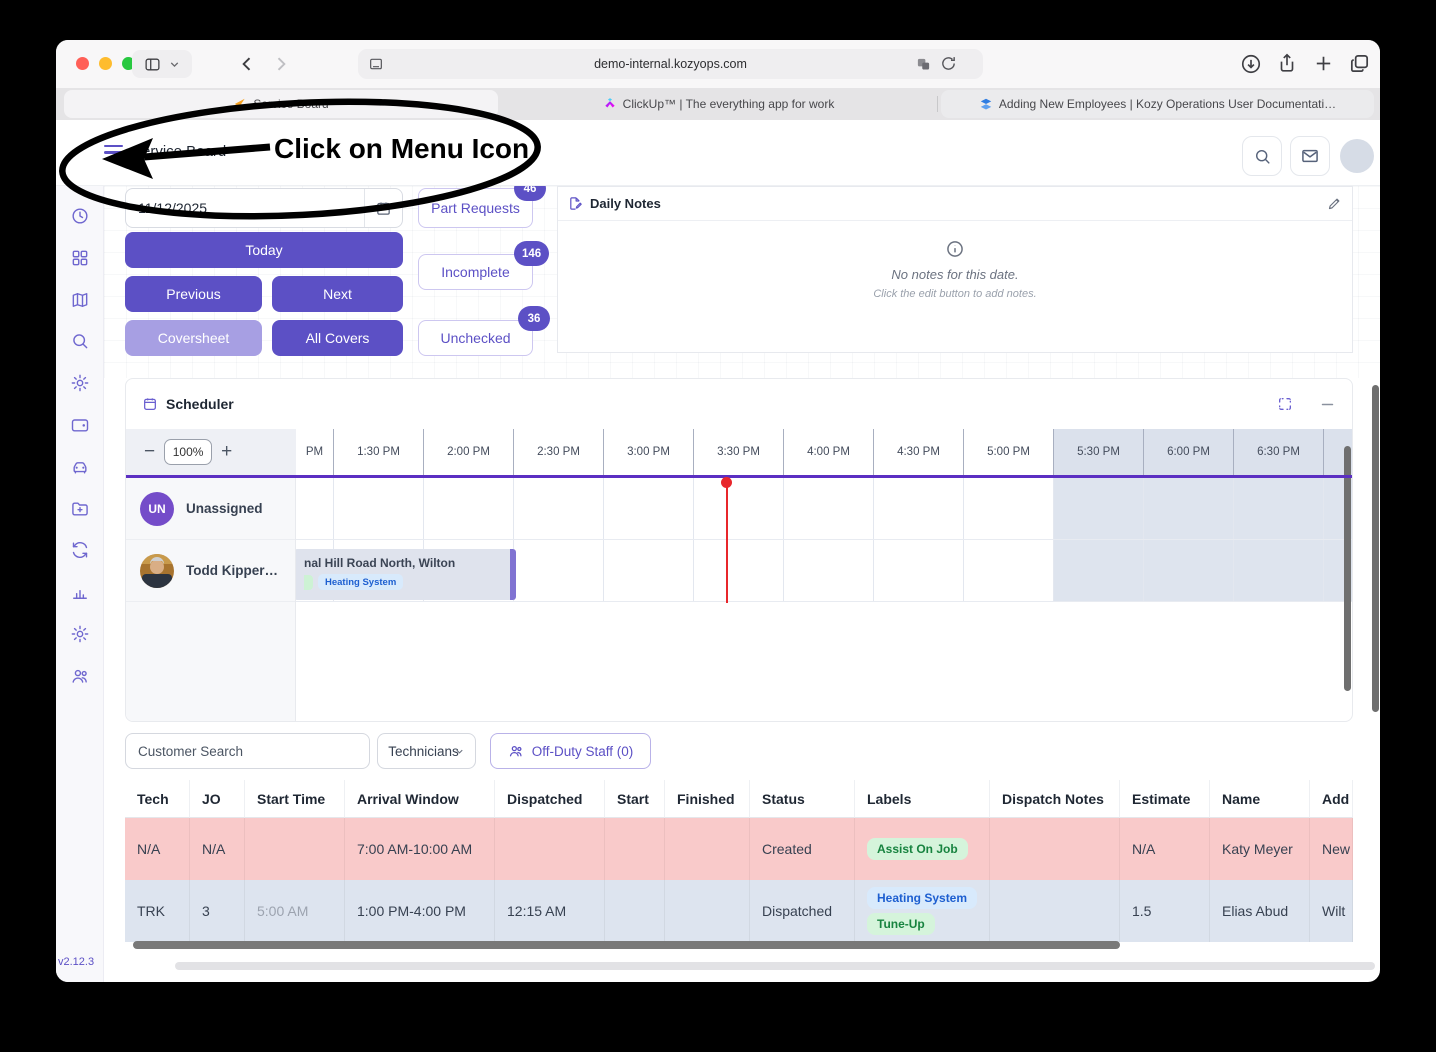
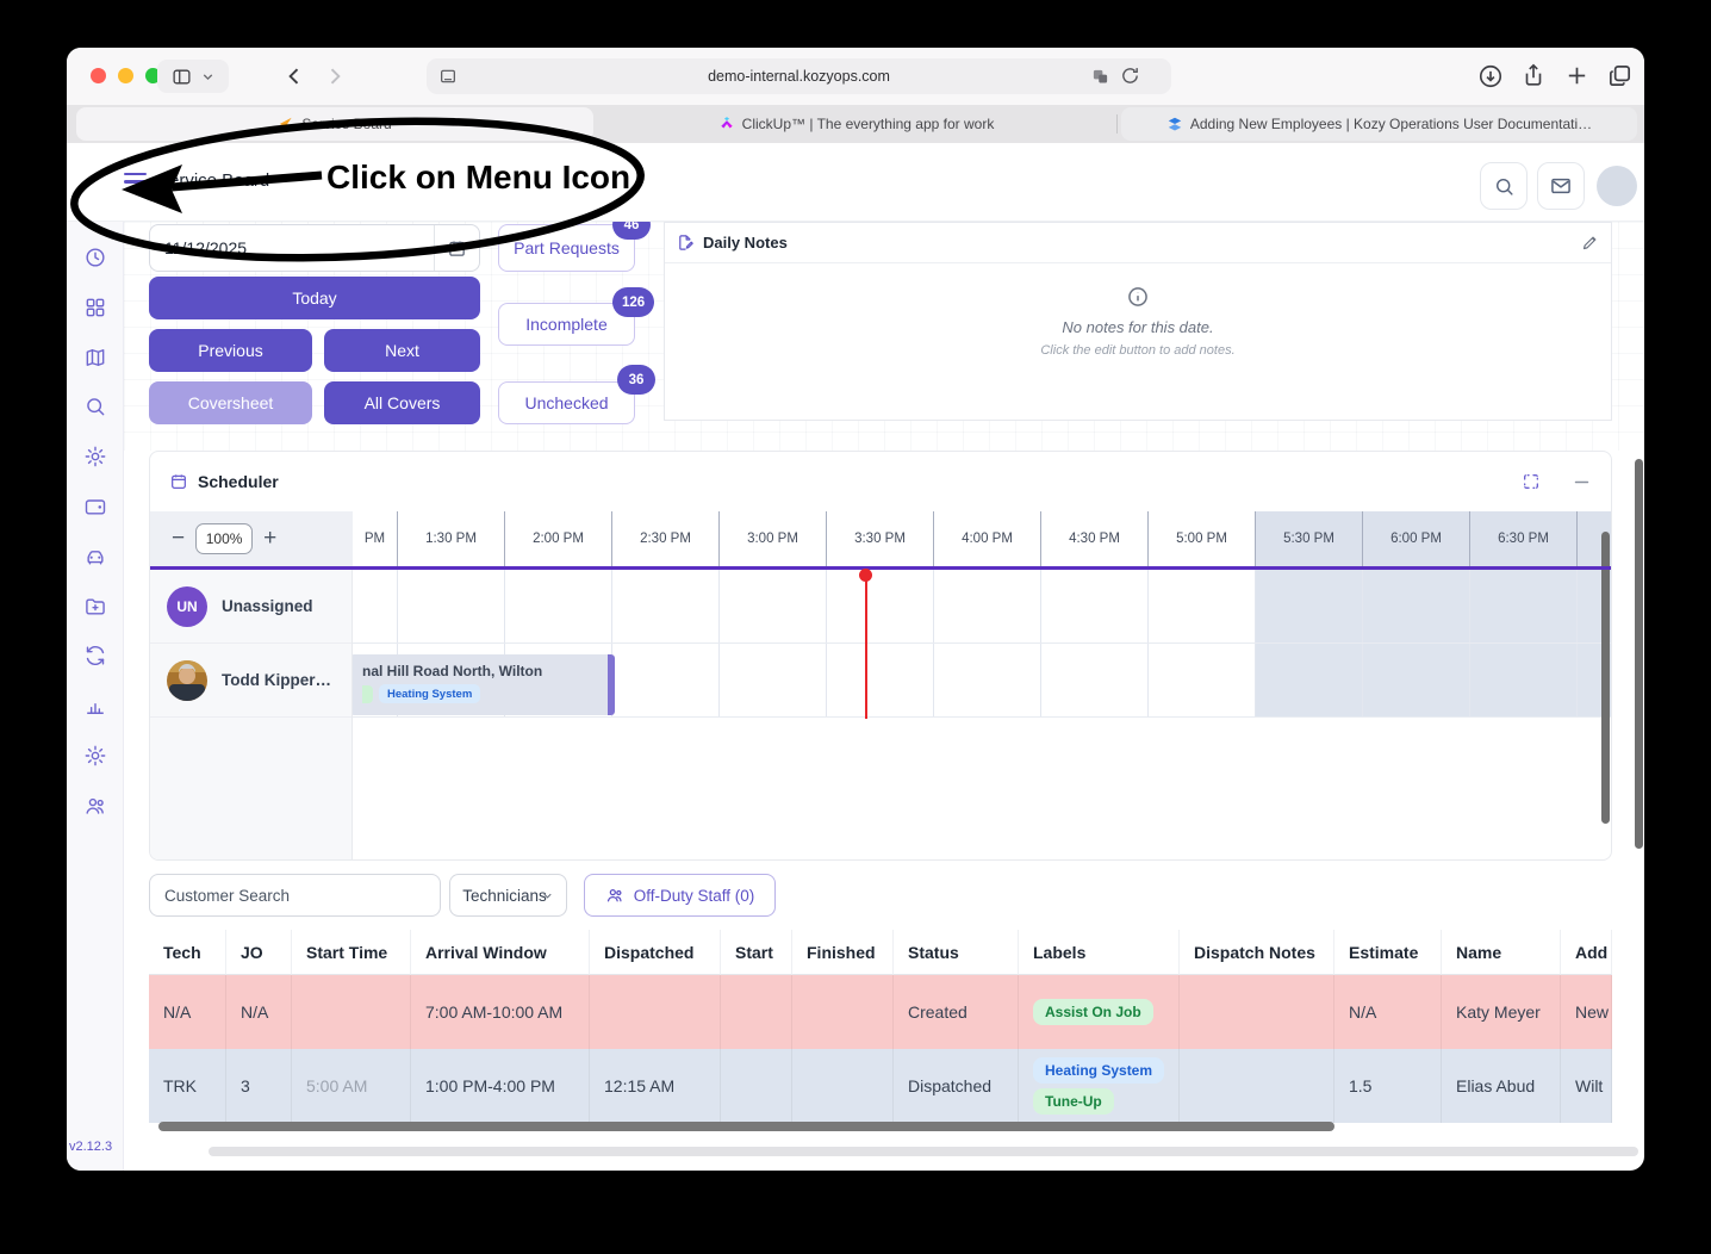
  demo-internal.kozyops.com
  ClickUp™ | The everything app for work
  Adding New Employees | Kozy Operations User Documentati…
  v2.12.3
  12/2025
  Today
  Previous
  Next
  Coversheet
  All Covers
  Part Requests
  46
  Incomplete
- 146
+ 126
  Unchecked
  36
  Daily Notes
  No notes for this date.
  Click the edit button to add notes.
  Scheduler
  −
  100%
  +
  PM
  1:30 PM
  2:00 PM
  2:30 PM
  3:00 PM
  3:30 PM
  4:00 PM
  4:30 PM
  5:00 PM
  5:30 PM
  6:00 PM
  6:30 PM
  UN
  Unassigned
  Todd Kipper…
  nal Hill Road North, Wilton
  Heating System
  Customer Search
  Technicians
  Off-Duty Staff (0)
  Tech
  JO
  Start Time
  Arrival Window
  Dispatched
  Start
  Finished
  Status
  Labels
  Dispatch Notes
  Estimate
  Name
  Add
  N/A
  N/A
  7:00 AM-10:00 AM
  Created
  Assist On Job
  N/A
  Katy Meyer
  New
  TRK
  3
  5:00 AM
  1:00 PM-4:00 PM
  12:15 AM
  Dispatched
  Heating System
  Tune-Up
  1.5
  Elias Abud
  Wilt
  Click on Menu Icon
